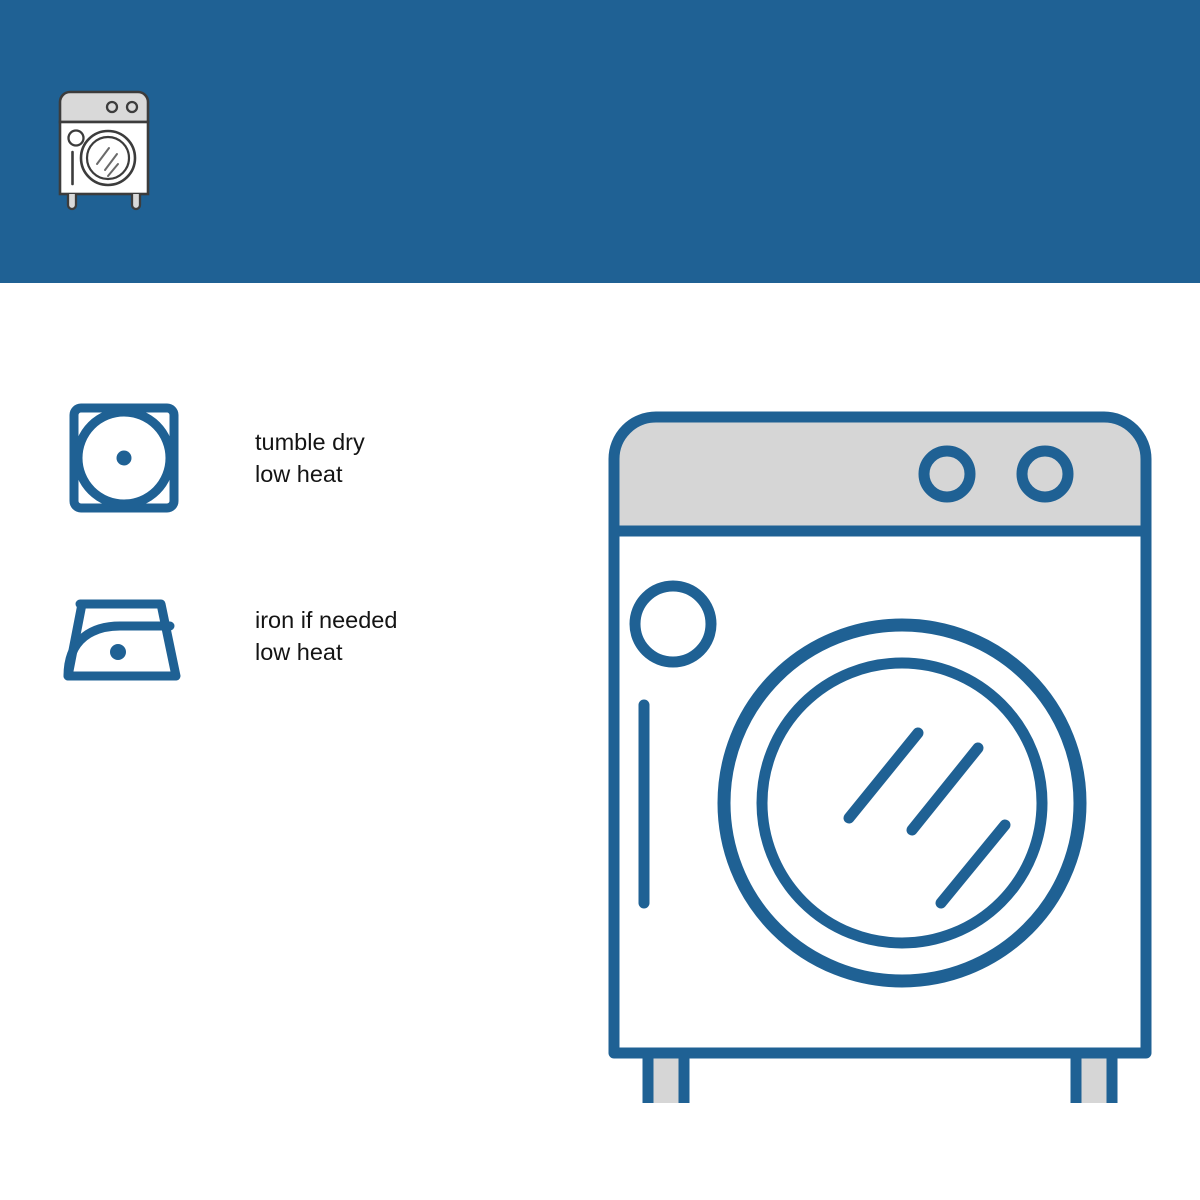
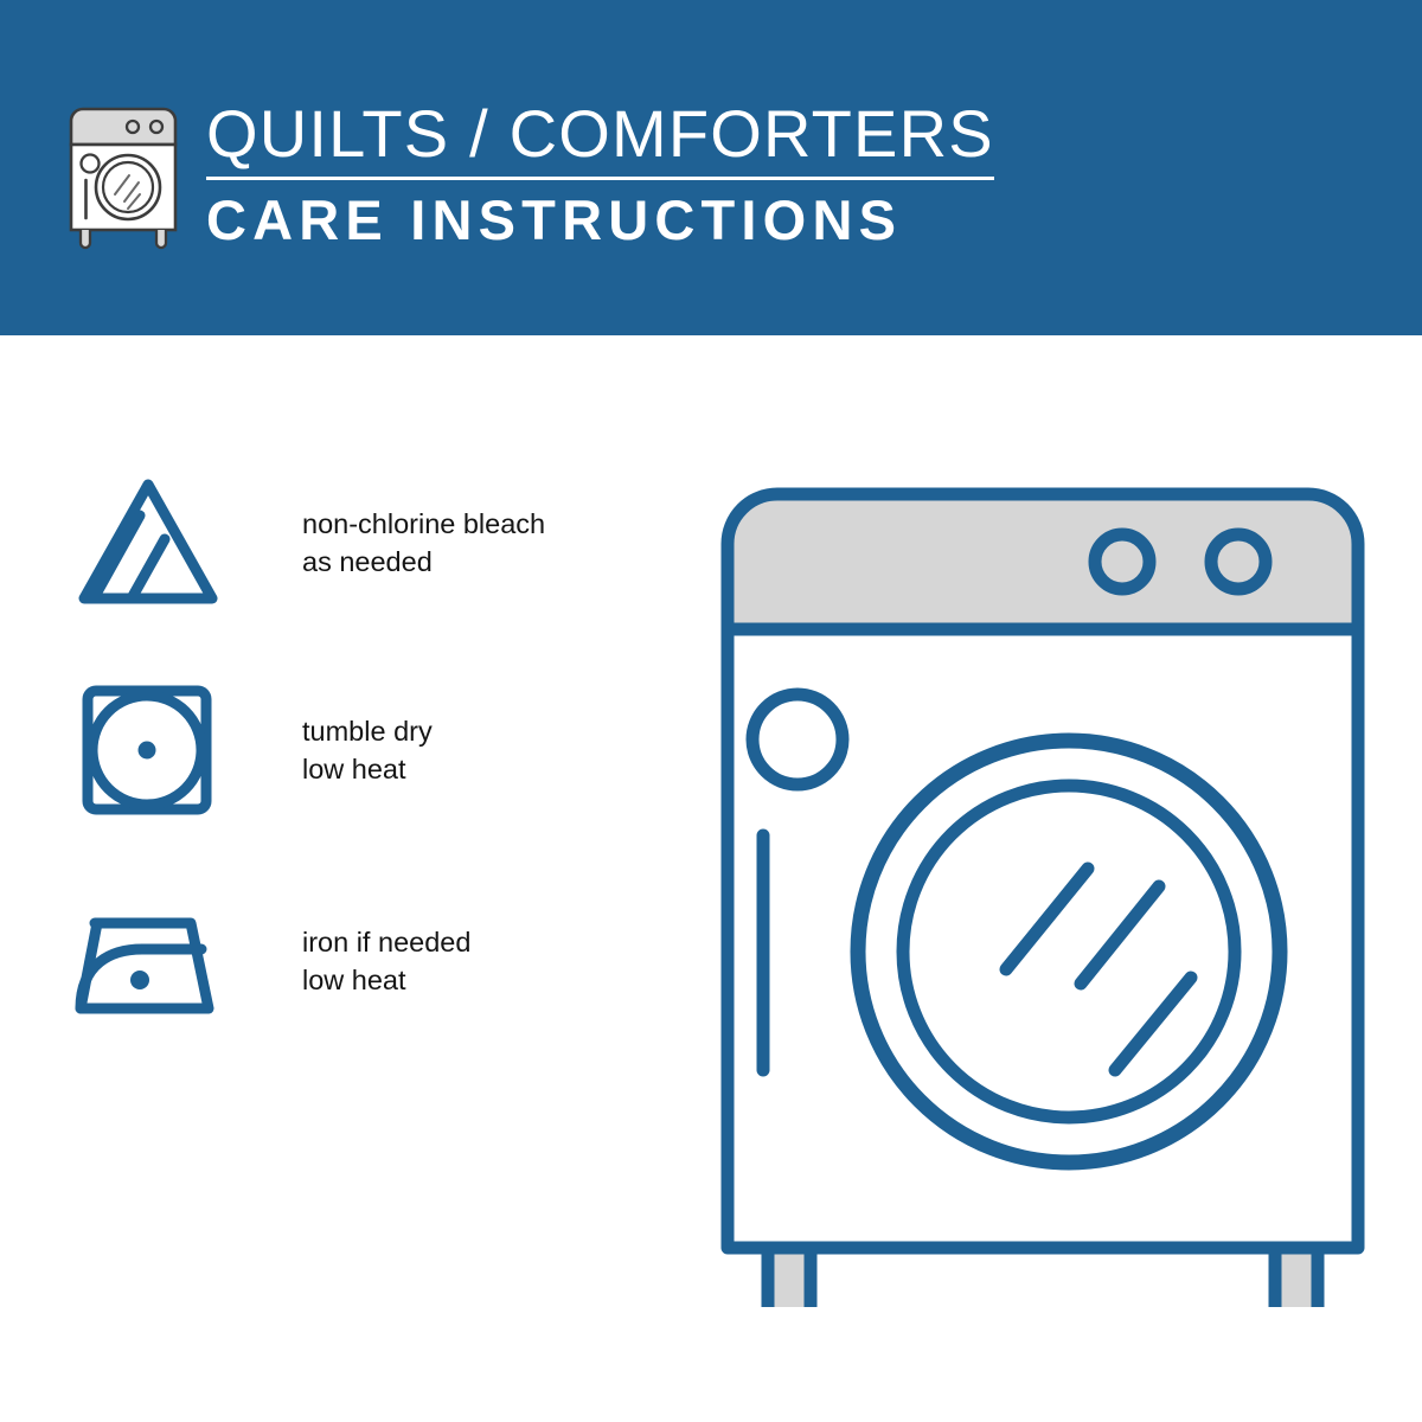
+ QUILTS / COMFORTERS
+ CARE INSTRUCTIONS
+ non-chlorine bleach
+ as needed
  tumble dry
  low heat
  iron if needed
  low heat
